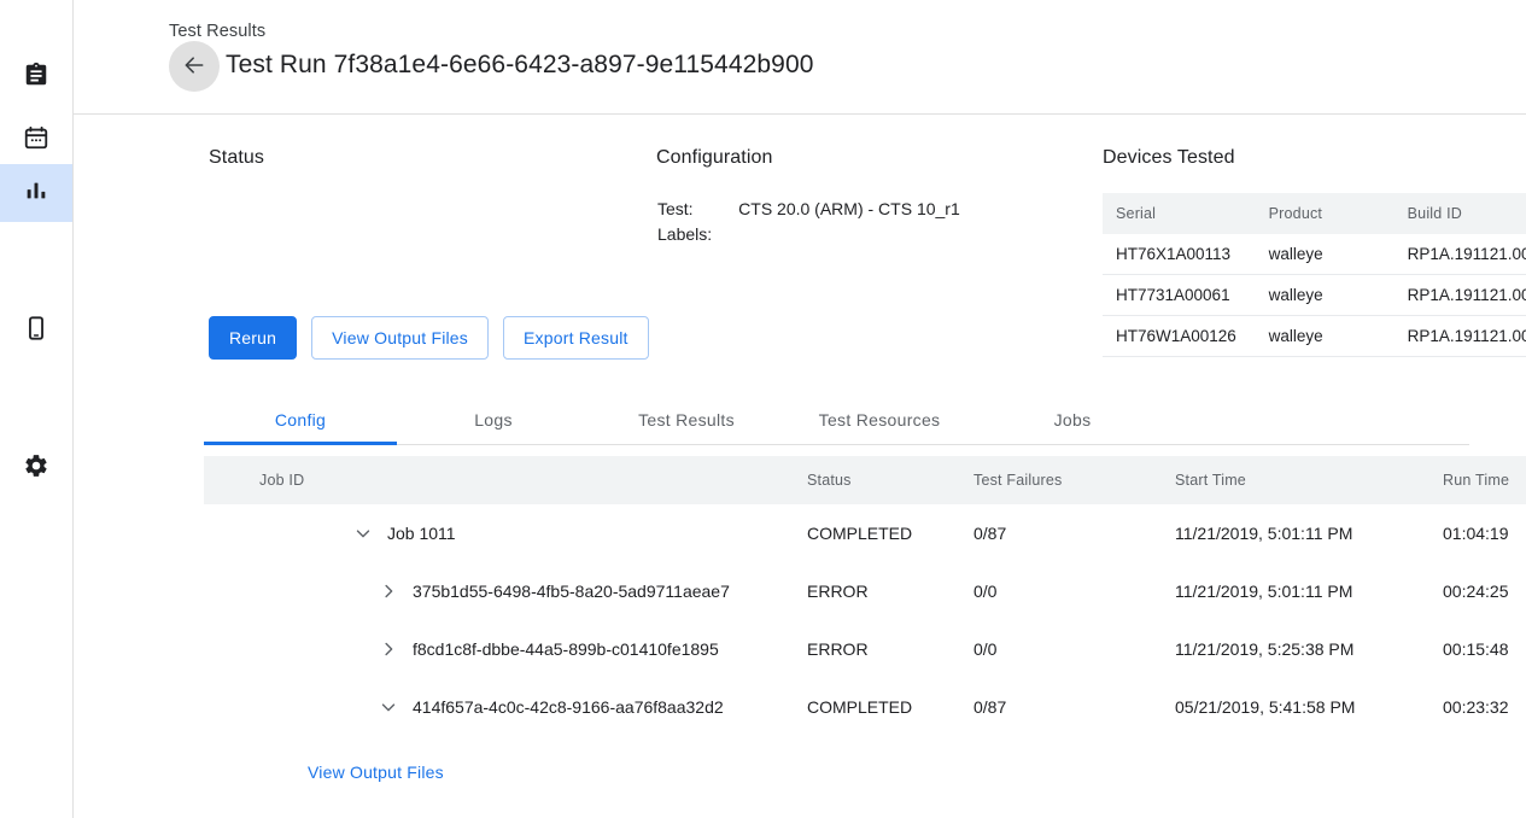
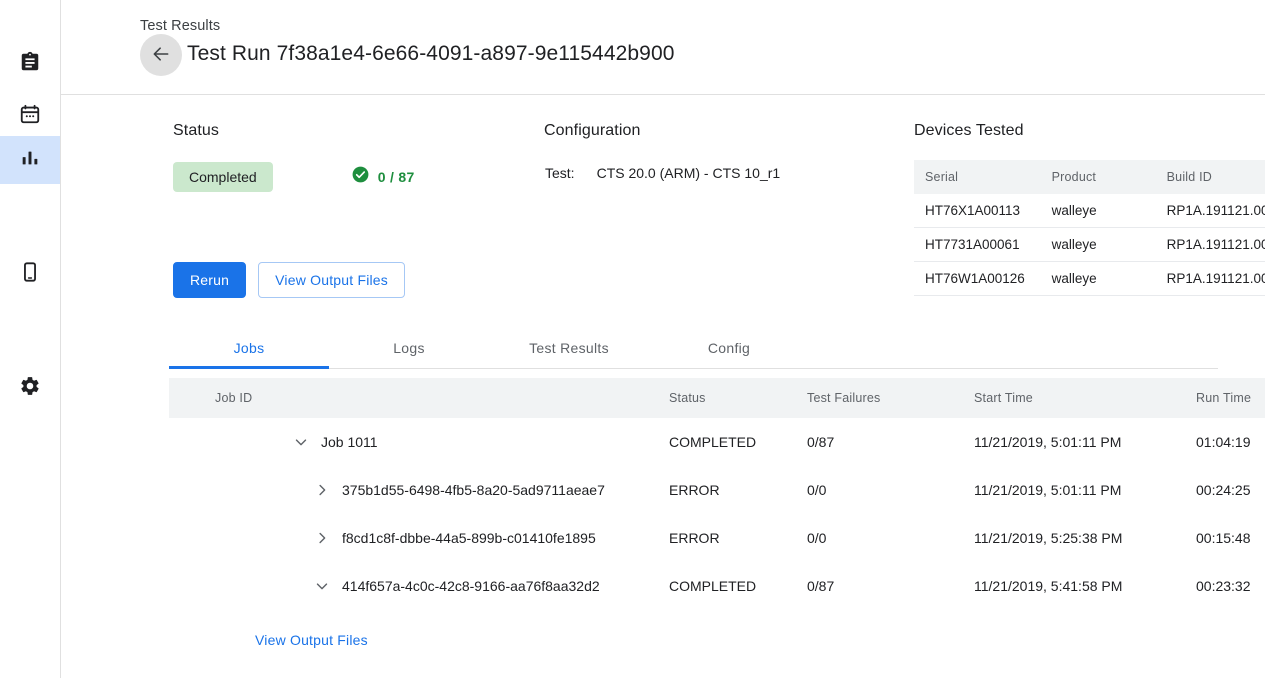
  Test Results
- Test Run 7f38a1e4-6e66-6423-a897-9e115442b900
+ Test Run 7f38a1e4-6e66-4091-a897-9e115442b900
  Status
+ Completed
+ 0 / 87
  Rerun
  View Output Files
- Export Result
  Configuration
  Test:	CTS 20.0 (ARM) - CTS 10_r1
- Labels:
  Devices Tested
  Serial	Product	Build ID
  HT76X1A00113	walleye	RP1A.191121.0
  HT7731A00061	walleye	RP1A.191121.0
  HT76W1A00126	walleye	RP1A.191121.0
- Config
+ Jobs
  Logs
  Test Results
- Test Resources
- Jobs
+ Config
  Job ID	Status	Test Failures	Start Time	Run Time
  Job 1011	COMPLETED	0/87	11/21/2019, 5:01:11 PM	01:04:19
  375b1d55-6498-4fb5-8a20-5ad9711aeae7	ERROR	0/0	11/21/2019, 5:01:11 PM	00:24:25
  f8cd1c8f-dbbe-44a5-899b-c01410fe1895	ERROR	0/0	11/21/2019, 5:25:38 PM	00:15:48
- 414f657a-4c0c-42c8-9166-aa76f8aa32d2	COMPLETED	0/87	05/21/2019, 5:41:58 PM	00:23:32
+ 414f657a-4c0c-42c8-9166-aa76f8aa32d2	COMPLETED	0/87	11/21/2019, 5:41:58 PM	00:23:32
  View Output Files
